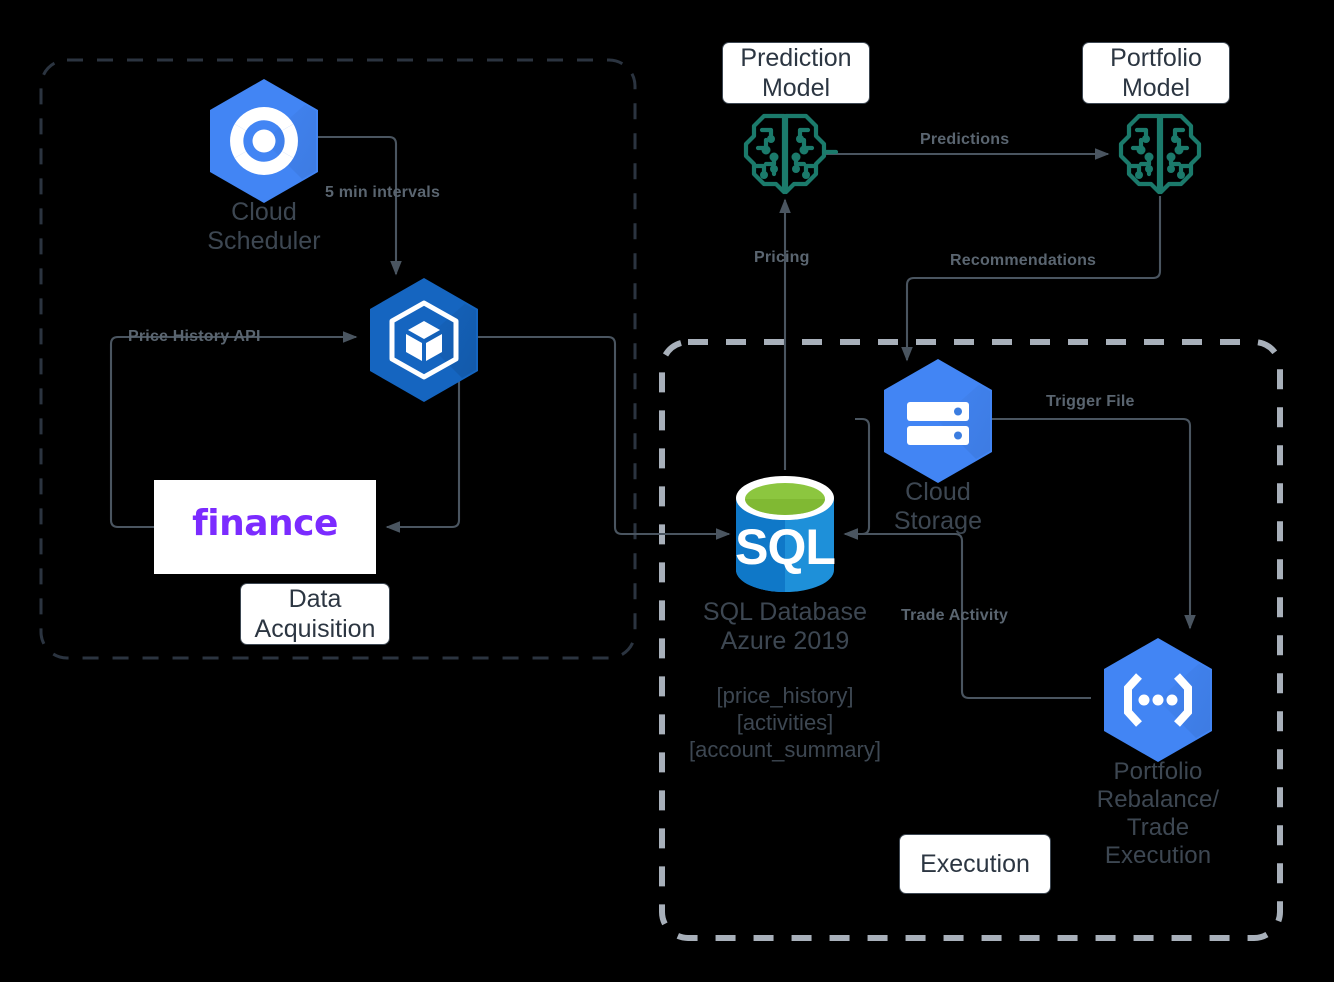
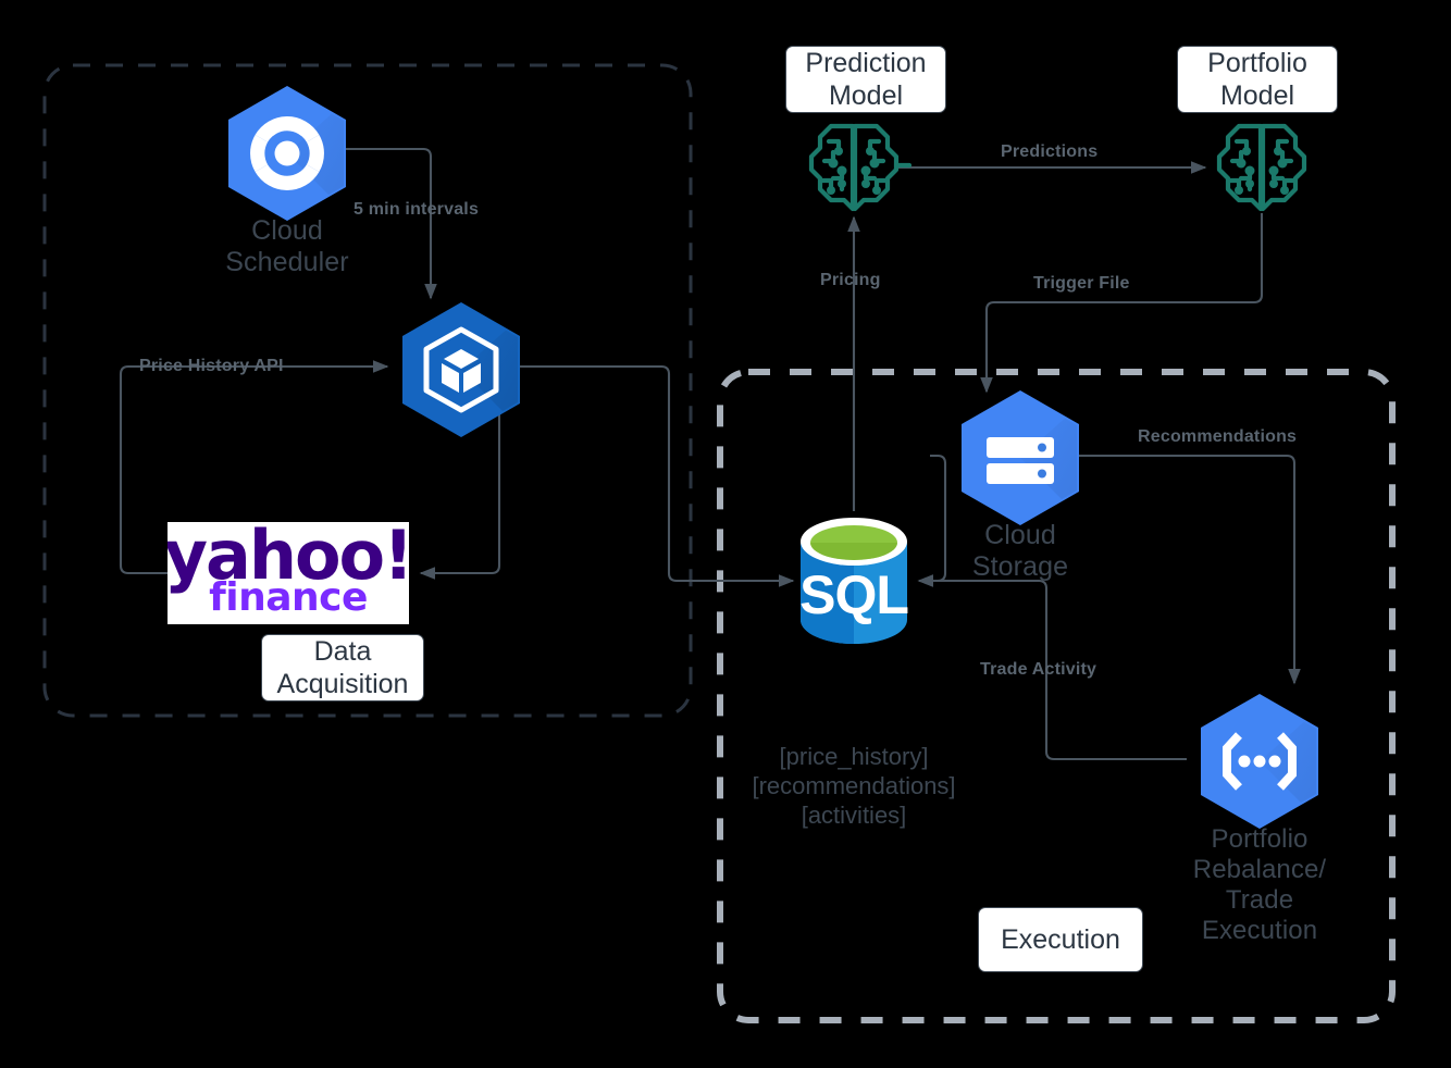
  Cloud
  Scheduler
  5 min intervals
  Price History API
+ yahoo!
  finance
  Data
  Acquisition
  Prediction
  Model
  Portfolio
  Model
  Predictions
  Pricing
- Recommendations
+ Trigger File
  Cloud
  Storage
- Trigger File
+ Recommendations
  SQL
- SQL Database
- Azure 2019
  [price_history]
+ [recommendations]
  [activities]
- [account_summary]
  Trade Activity
  Portfolio
  Rebalance/
  Trade
  Execution
  Execution
